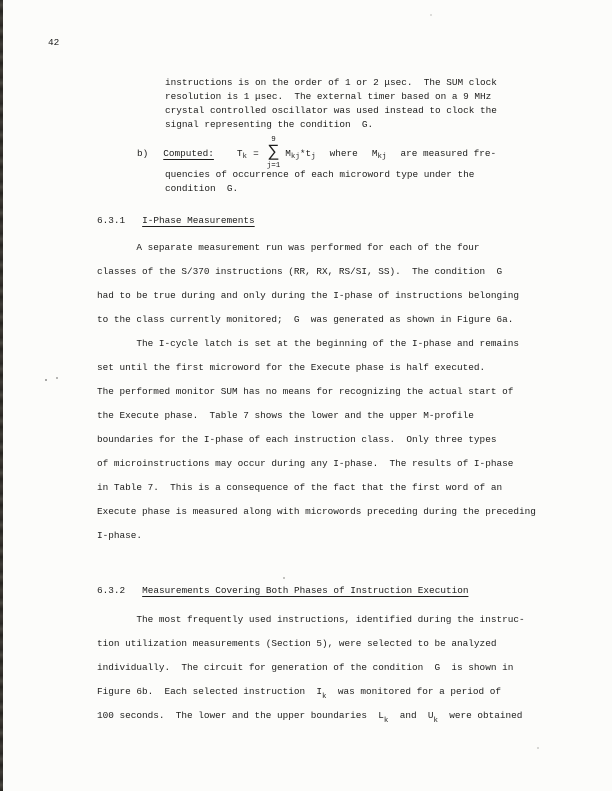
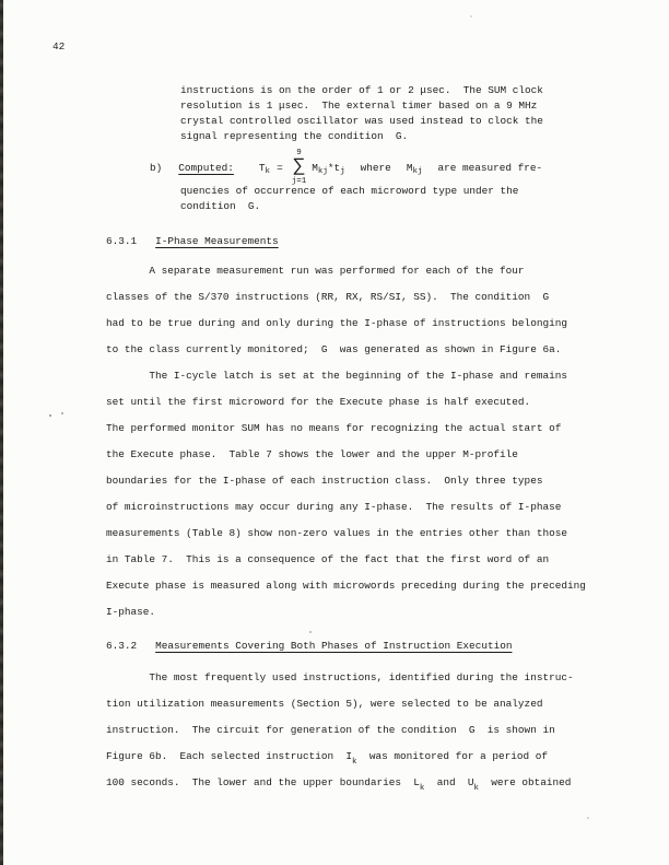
  42
  instructions is on the order of 1 or 2 μsec. The SUM clock
  resolution is 1 μsec. The external timer based on a 9 MHz
  crystal controlled oscillator was used instead to clock the
  signal representing the condition G.
  b)
  Computed:
  T
  k
  =
  9
  ∑
  j=1
  M
  kj
  *
  t
  j
  where
  M
  kj
  are measured fre-
  quencies of occurrence of each microword type under the
  condition G.
  6.3.1
  I-Phase Measurements
  A separate measurement run was performed for each of the four
  classes of the S/370 instructions (RR, RX, RS/SI, SS). The condition G
  had to be true during and only during the I-phase of instructions belonging
  to the class currently monitored; G was generated as shown in Figure 6a.
  The I-cycle latch is set at the beginning of the I-phase and remains
  set until the first microword for the Execute phase is half executed.
  The performed monitor SUM has no means for recognizing the actual start of
  the Execute phase. Table 7 shows the lower and the upper M-profile
  boundaries for the I-phase of each instruction class. Only three types
  of microinstructions may occur during any I-phase. The results of I-phase
+ measurements (Table 8) show non-zero values in the entries other than those
  in Table 7. This is a consequence of the fact that the first word of an
  Execute phase is measured along with microwords preceding during the preceding
  I-phase.
  6.3.2
  Measurements Covering Both Phases of Instruction Execution
  The most frequently used instructions, identified during the instruc-
  tion utilization measurements (Section 5), were selected to be analyzed
- individually. The circuit for generation of the condition G is shown in
+ instruction. The circuit for generation of the condition G is shown in
  Figure 6b. Each selected instruction Ik was monitored for a period of
  100 seconds. The lower and the upper boundaries Lk and Uk were obtained
